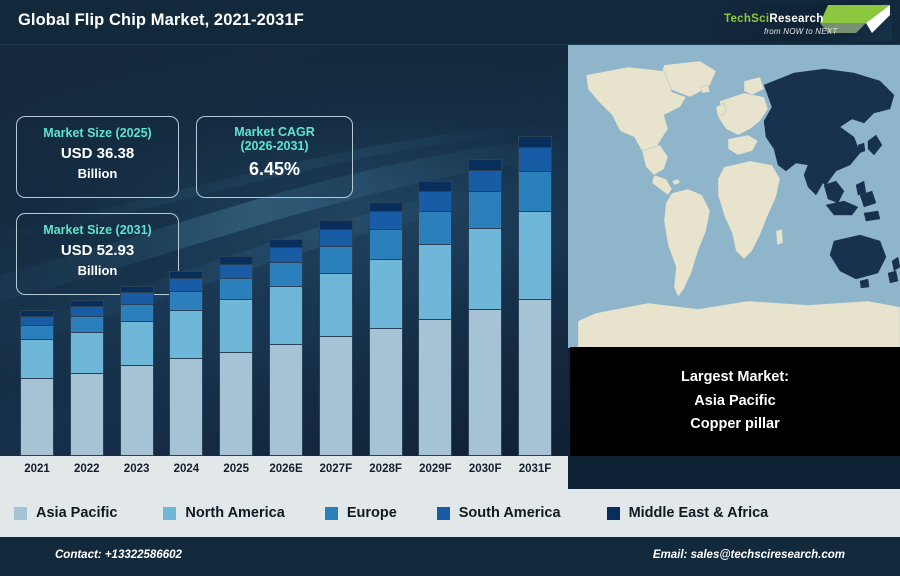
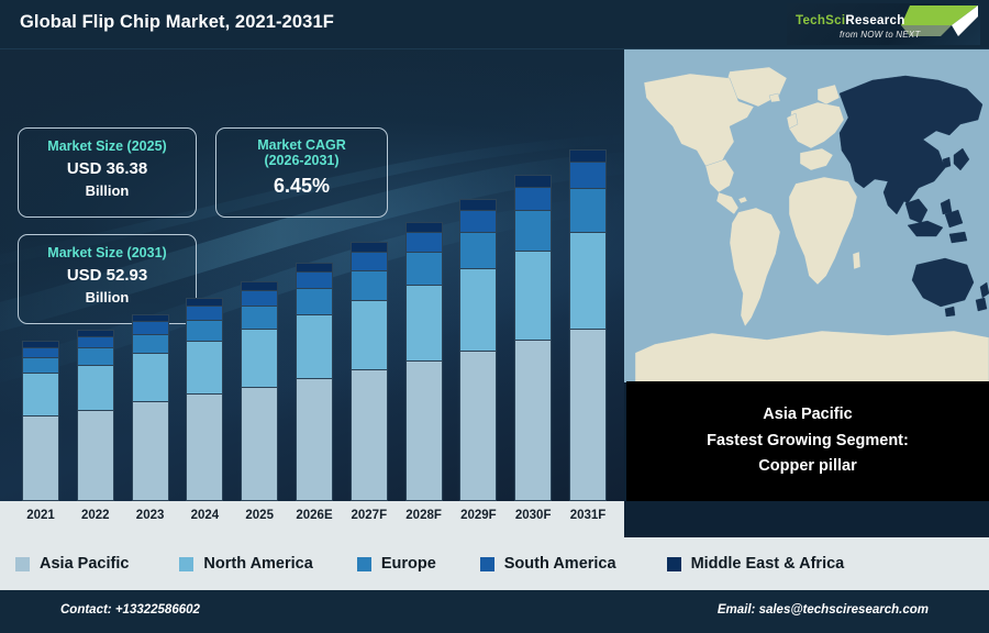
  Global Flip Chip Market, 2021-2031F
  TechSciResearch
  from NOW to NEXT
  Market Size (2025)
  USD 36.38
  Billion
  Market CAGR
  (2026-2031)
  6.45%
  Market Size (2031)
  USD 52.93
  Billion
  2021
  2022
  2023
  2024
  2025
  2026E
  2027F
  2028F
  2029F
  2030F
  2031F
- Largest Market:
  Asia Pacific
+ Fastest Growing Segment:
  Copper pillar
  Asia Pacific
  North America
  Europe
  South America
  Middle East & Africa
  Contact: +13322586602
  Email: sales@techsciresearch.com
